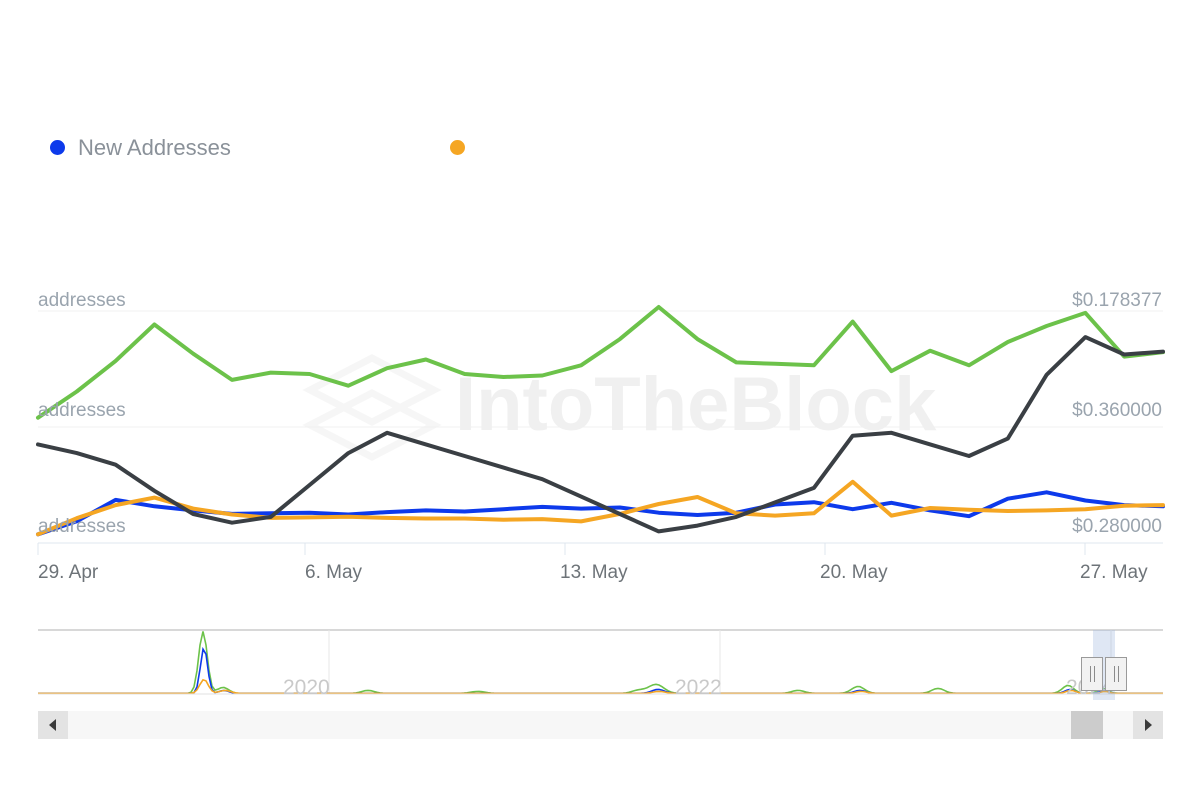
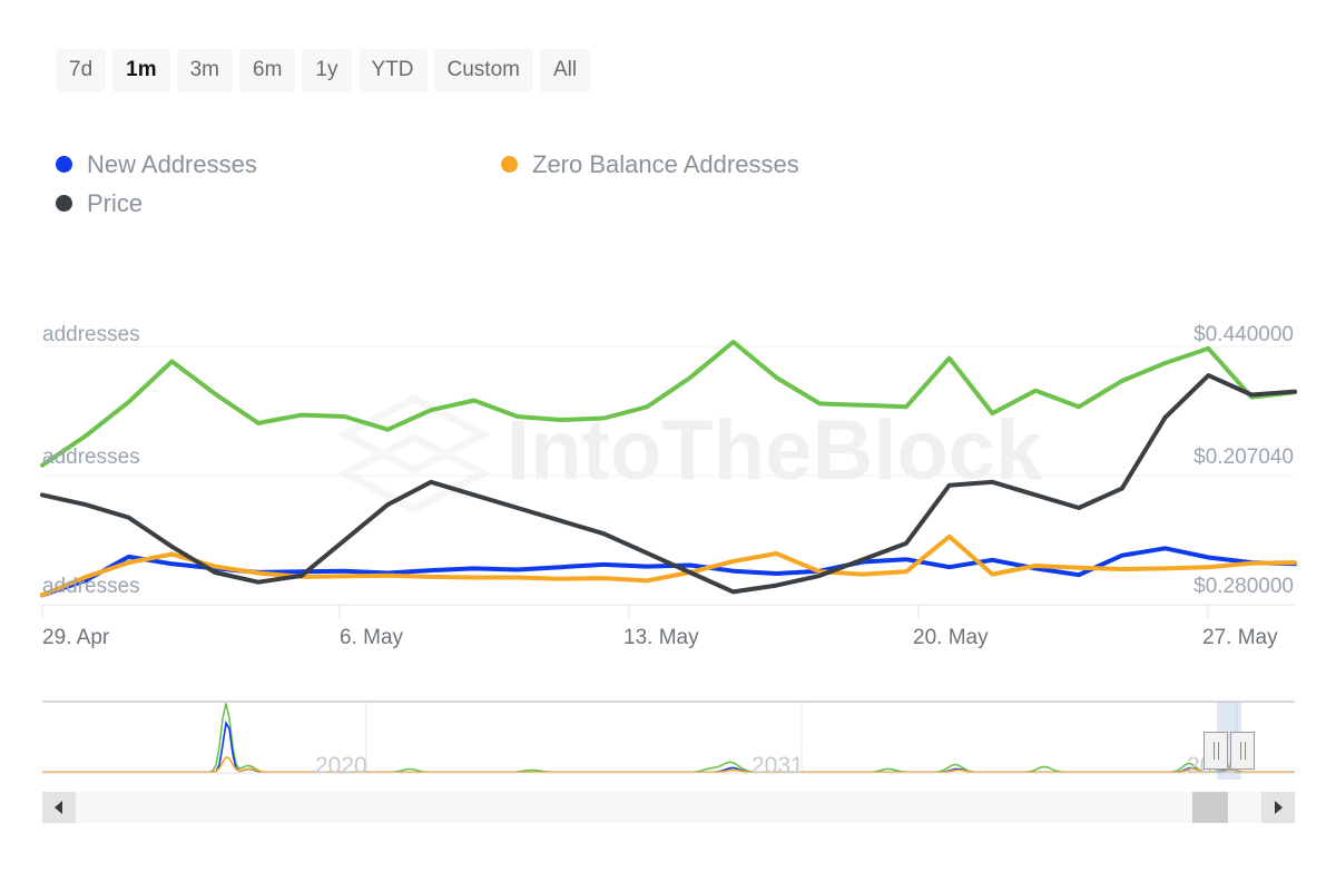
+ 7d
+ 1m
+ 3m
+ 6m
+ 1y
+ YTD
+ Custom
+ All
  New Addresses
+ Zero Balance Addresses
+ Price
  IntoTheBlock
  addresses
  addresses
  addresses
- $0.178377
+ $0.440000
- $0.360000
+ $0.207040
  $0.280000
  29. Apr
  6. May
  13. May
  20. May
  27. May
  2020
- 2022
+ 2031
